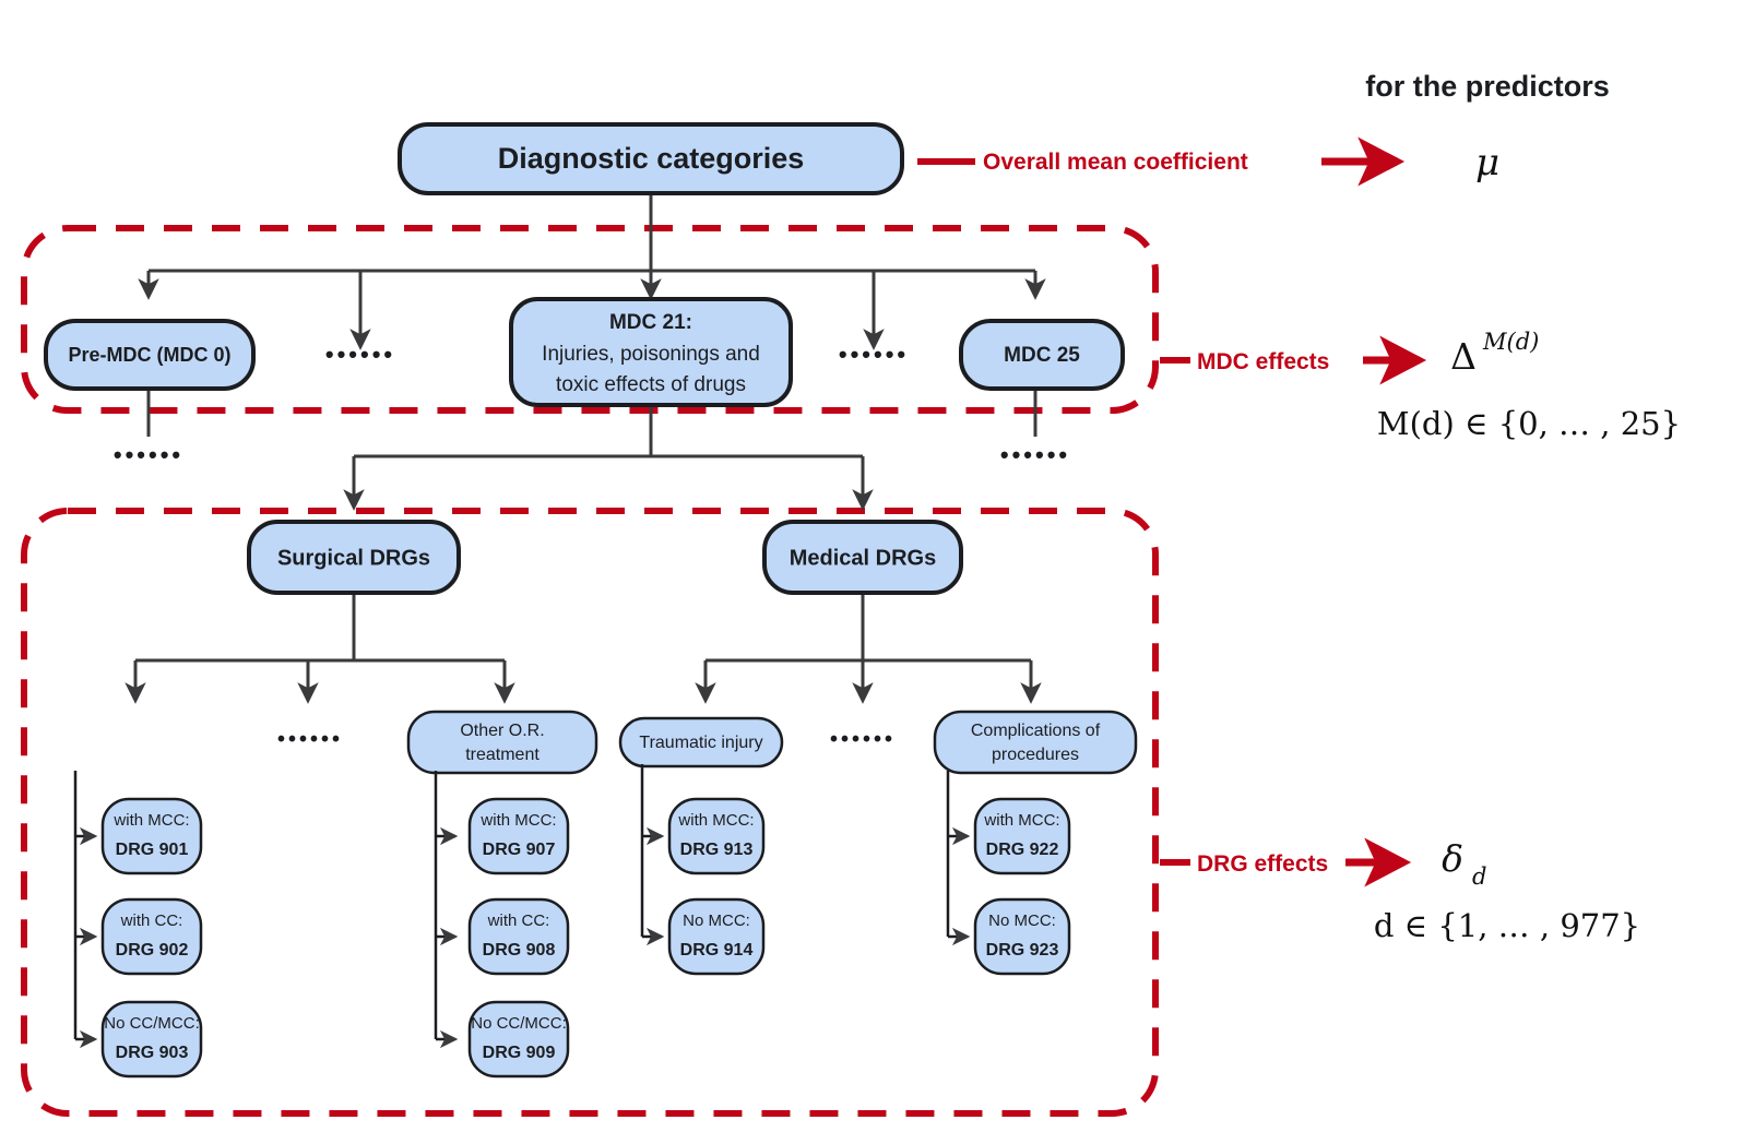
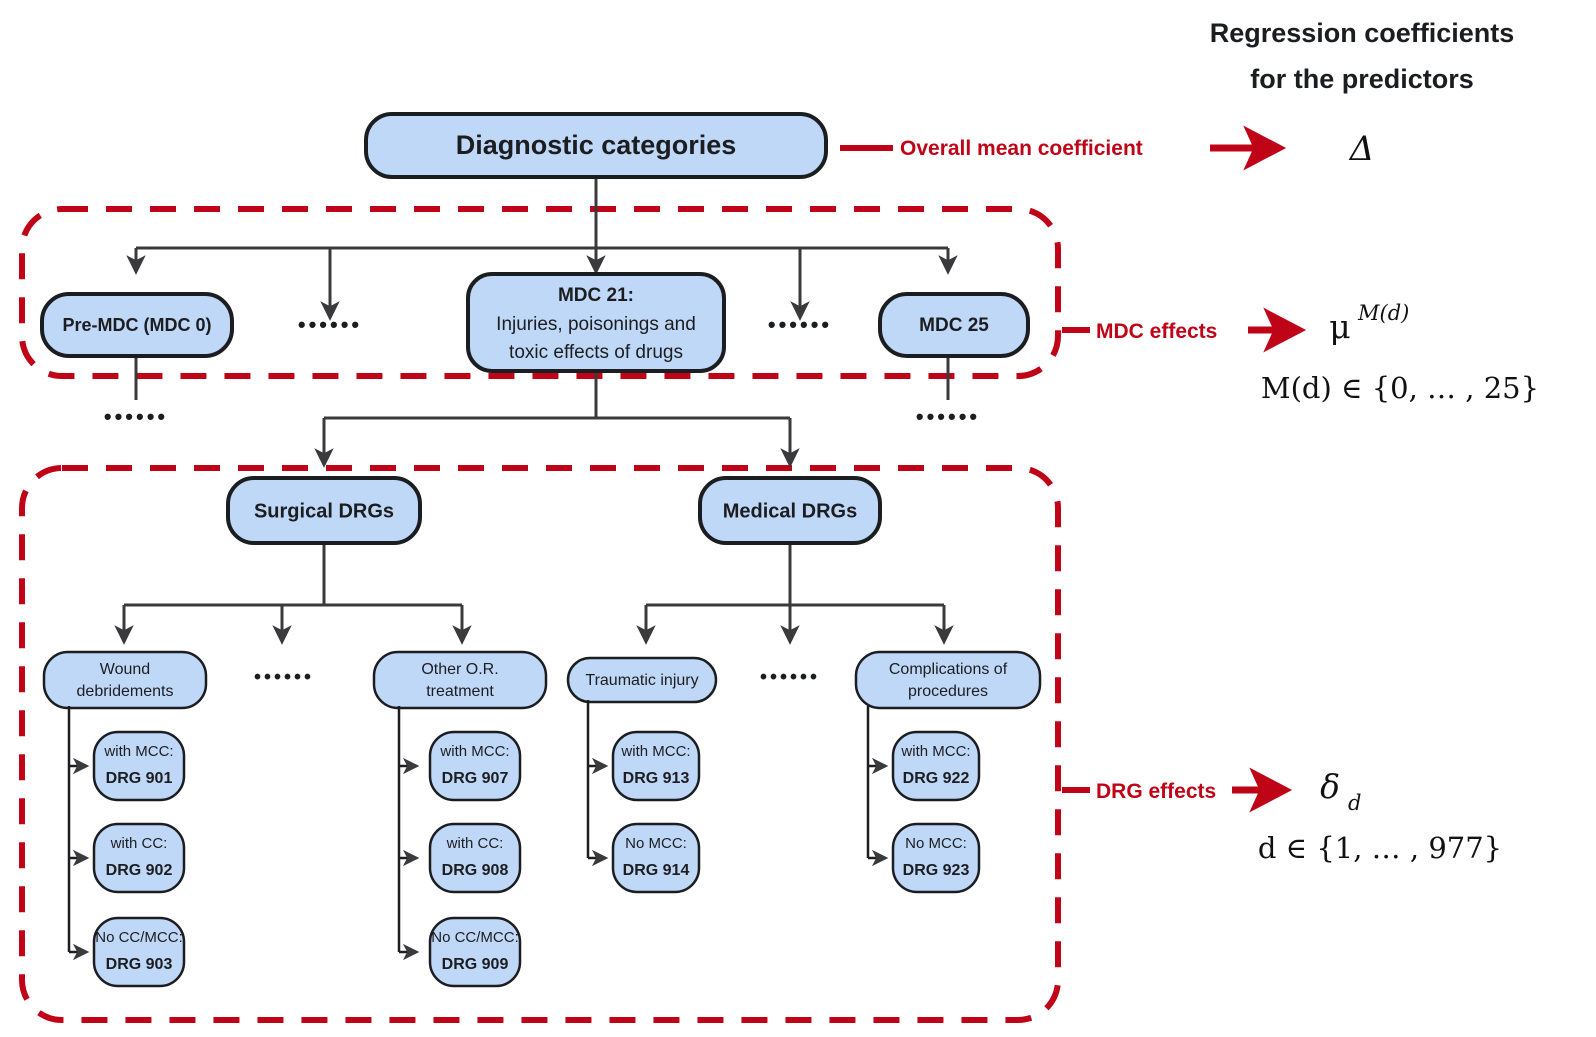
+ Regression coefficients
  for the predictors
  Diagnostic categories
  Pre-MDC (MDC 0)
  ••••••
  MDC 21:
  Injuries, poisonings and
  toxic effects of drugs
  ••••••
  MDC 25
  ••••••
  ••••••
  Surgical DRGs
  Medical DRGs
+ Wound
+ debridements
  with MCC:
  DRG 901
  with CC:
  DRG 902
  No CC/MCC:
  DRG 903
  ••••••
  Other O.R.
  treatment
  with MCC:
  DRG 907
  with CC:
  DRG 908
  No CC/MCC:
  DRG 909
  Traumatic injury
  with MCC:
  DRG 913
  No MCC:
  DRG 914
  ••••••
  Complications of
  procedures
  with MCC:
  DRG 922
  No MCC:
  DRG 923
  Overall mean coefficient
- μ
+ Δ
  MDC effects
- Δ
+ μ
  M(d)
  M(d) ∈ {0, … , 25}
  DRG effects
  δ
  d
  d ∈ {1, … , 977}
